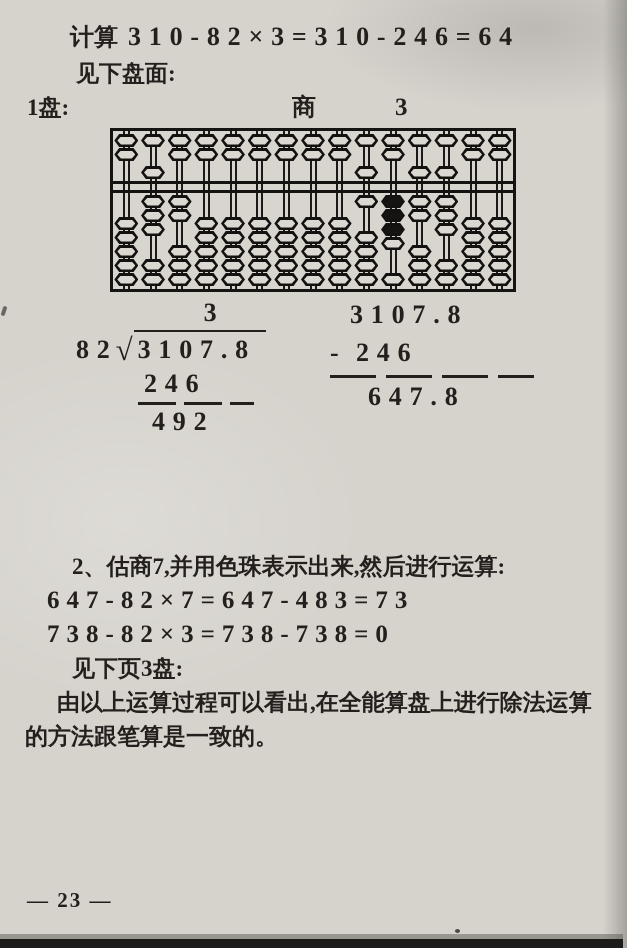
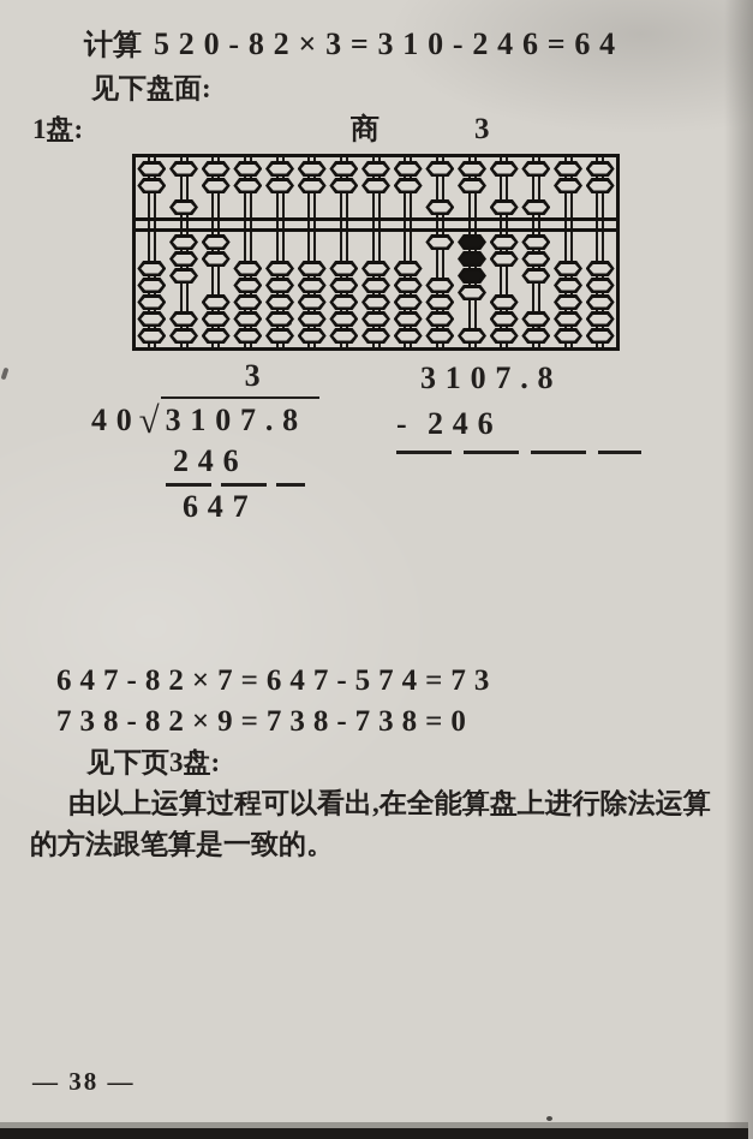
- 计算 310-82×3=310-246=64
+ 计算 520-82×3=310-246=64
  见下盘面:
  1盘:
  商
  3
  3
- 82
+ 40
  √
  3107.8
  246
- 492
+ 647
  3107.8
  -
  246
- 647.8
- 2、估商7,并用色珠表示出来,然后进行运算:
- 647-82×7=647-483=73
+ 647-82×7=647-574=73
- 738-82×3=738-738=0
+ 738-82×9=738-738=0
  见下页3盘:
  由以上运算过程可以看出,在全能算盘上进行除法运算
  的方法跟笔算是一致的。
- — 23 —
+ — 38 —
